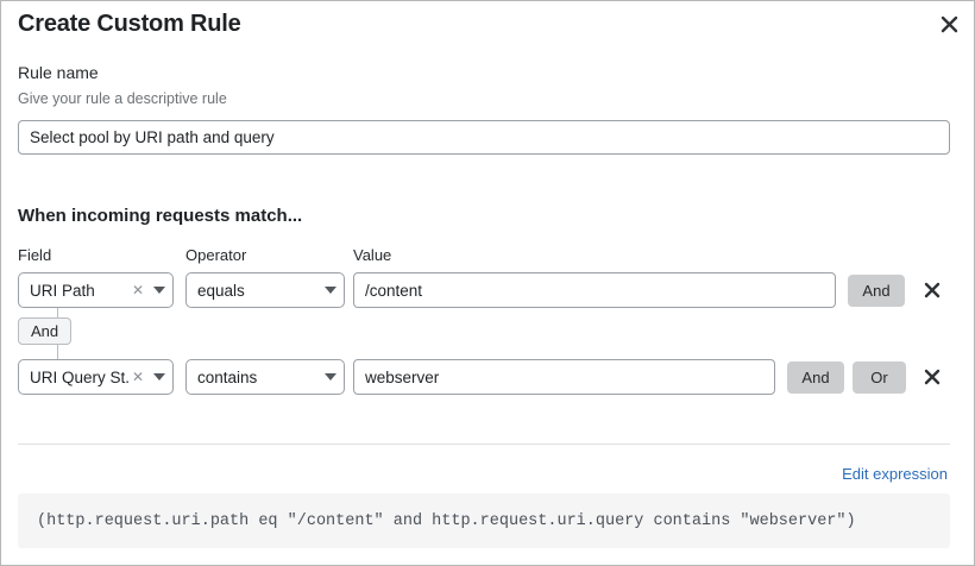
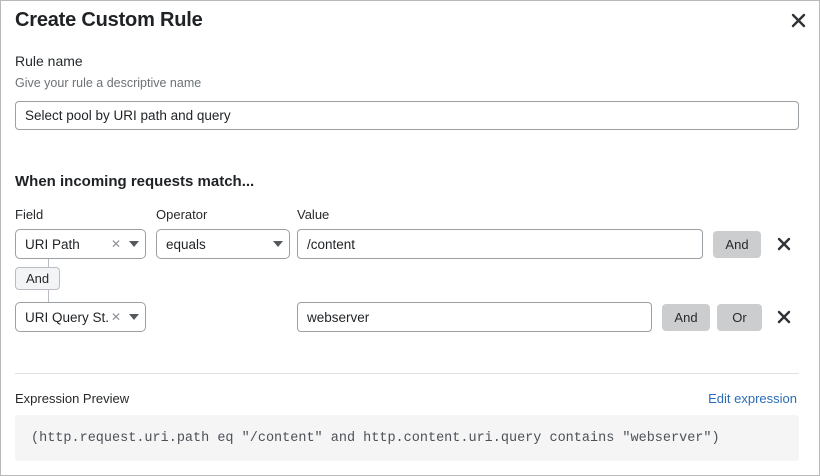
  Create Custom Rule
  Rule name
- Give your rule a descriptive rule
+ Give your rule a descriptive name
  Select pool by URI path and query
  When incoming requests match...
  Field
  Operator
  Value
  URI Path
  ✕
  equals
  /content
  And
  And
  URI Query St.
  ✕
- contains
  webserver
  And
  Or
+ Expression Preview
  Edit expression
- (http.request.uri.path eq "/content" and http.request.uri.query contains "webserver")
+ (http.request.uri.path eq "/content" and http.content.uri.query contains "webserver")
